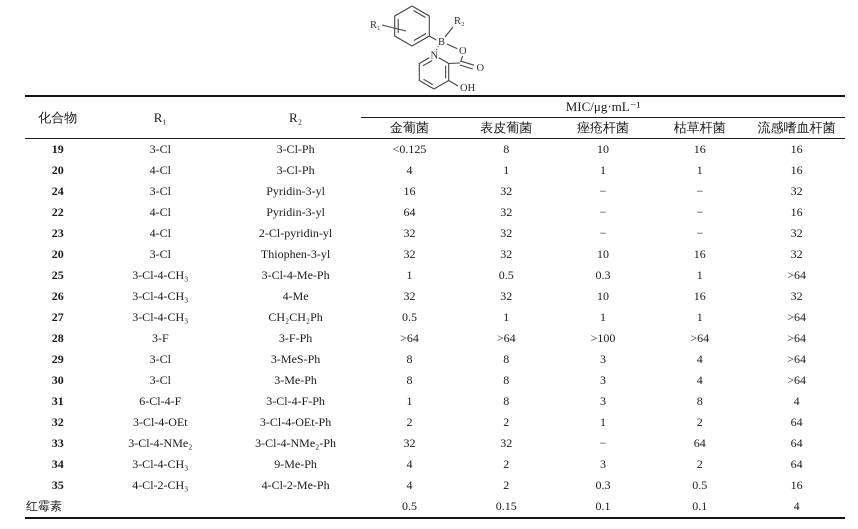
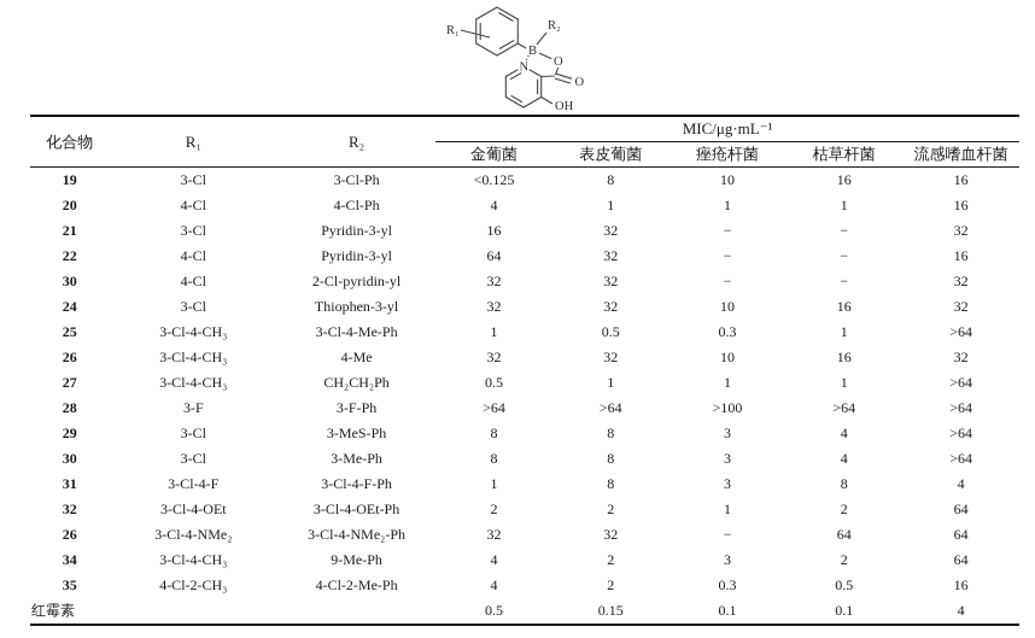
  R₁
  R₂
  B
  O
  N
  O
  OH
  化合物	R₁	R₂	MIC/μg·mL⁻¹
  金葡菌	表皮葡菌	痤疮杆菌	枯草杆菌	流感嗜血杆菌
  19	3-Cl	3-Cl-Ph	<0.125	8	10	16	16
- 20	4-Cl	3-Cl-Ph	4	1	1	1	16
+ 20	4-Cl	4-Cl-Ph	4	1	1	1	16
- 24	3-Cl	Pyridin-3-yl	16	32	−	−	32
+ 21	3-Cl	Pyridin-3-yl	16	32	−	−	32
  22	4-Cl	Pyridin-3-yl	64	32	−	−	16
- 23	4-Cl	2-Cl-pyridin-yl	32	32	−	−	32
+ 30	4-Cl	2-Cl-pyridin-yl	32	32	−	−	32
- 20	3-Cl	Thiophen-3-yl	32	32	10	16	32
+ 24	3-Cl	Thiophen-3-yl	32	32	10	16	32
  25	3-Cl-4-CH₃	3-Cl-4-Me-Ph	1	0.5	0.3	1	>64
  26	3-Cl-4-CH₃	4-Me	32	32	10	16	32
  27	3-Cl-4-CH₃	CH₂CH₂Ph	0.5	1	1	1	>64
  28	3-F	3-F-Ph	>64	>64	>100	>64	>64
  29	3-Cl	3-MeS-Ph	8	8	3	4	>64
  30	3-Cl	3-Me-Ph	8	8	3	4	>64
- 31	6-Cl-4-F	3-Cl-4-F-Ph	1	8	3	8	4
+ 31	3-Cl-4-F	3-Cl-4-F-Ph	1	8	3	8	4
  32	3-Cl-4-OEt	3-Cl-4-OEt-Ph	2	2	1	2	64
- 33	3-Cl-4-NMe₂	3-Cl-4-NMe₂-Ph	32	32	−	64	64
+ 26	3-Cl-4-NMe₂	3-Cl-4-NMe₂-Ph	32	32	−	64	64
  34	3-Cl-4-CH₃	9-Me-Ph	4	2	3	2	64
  35	4-Cl-2-CH₃	4-Cl-2-Me-Ph	4	2	0.3	0.5	16
  红霉素			0.5	0.15	0.1	0.1	4
